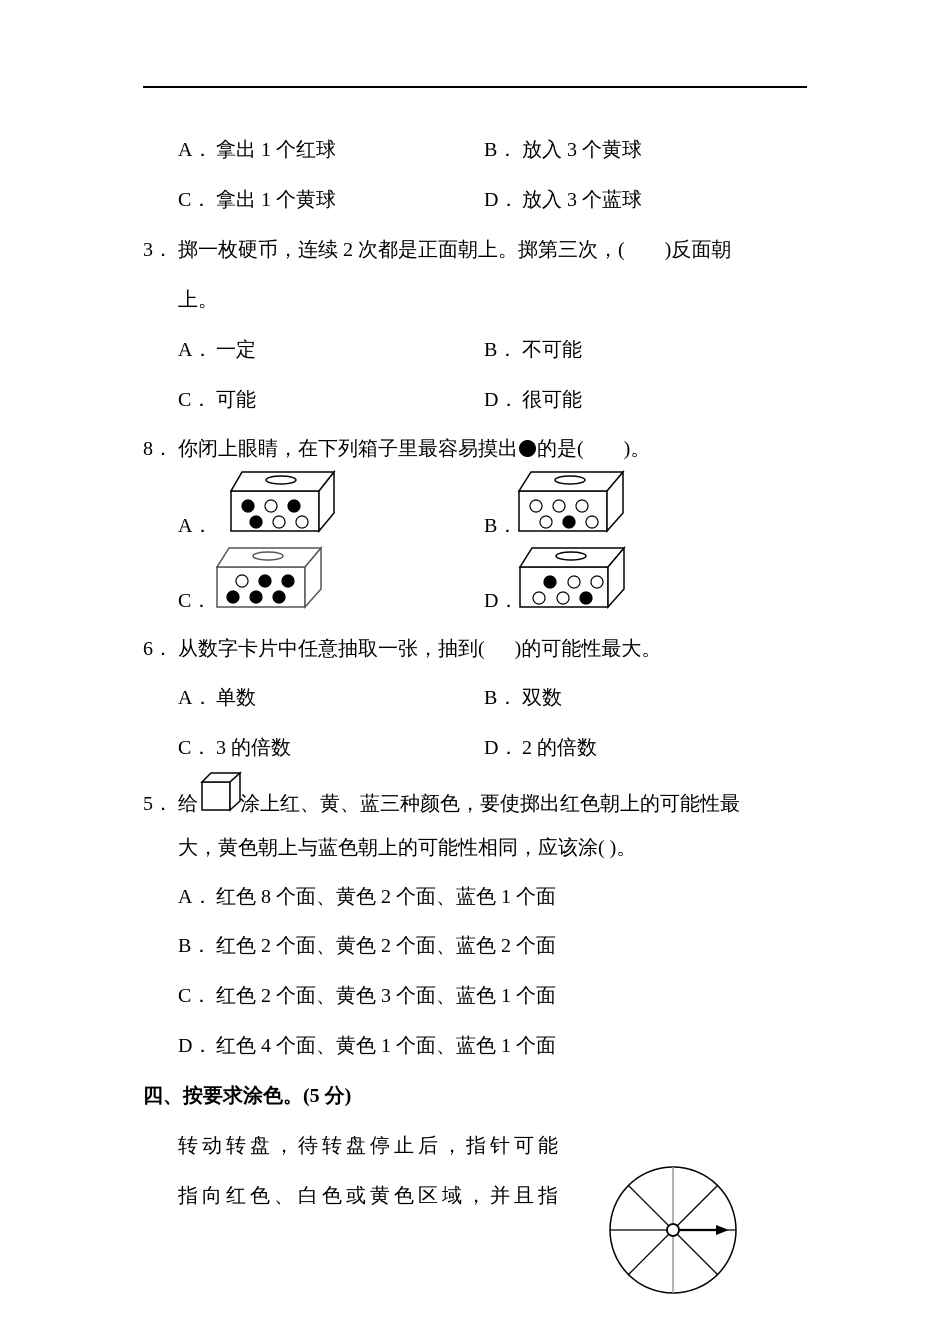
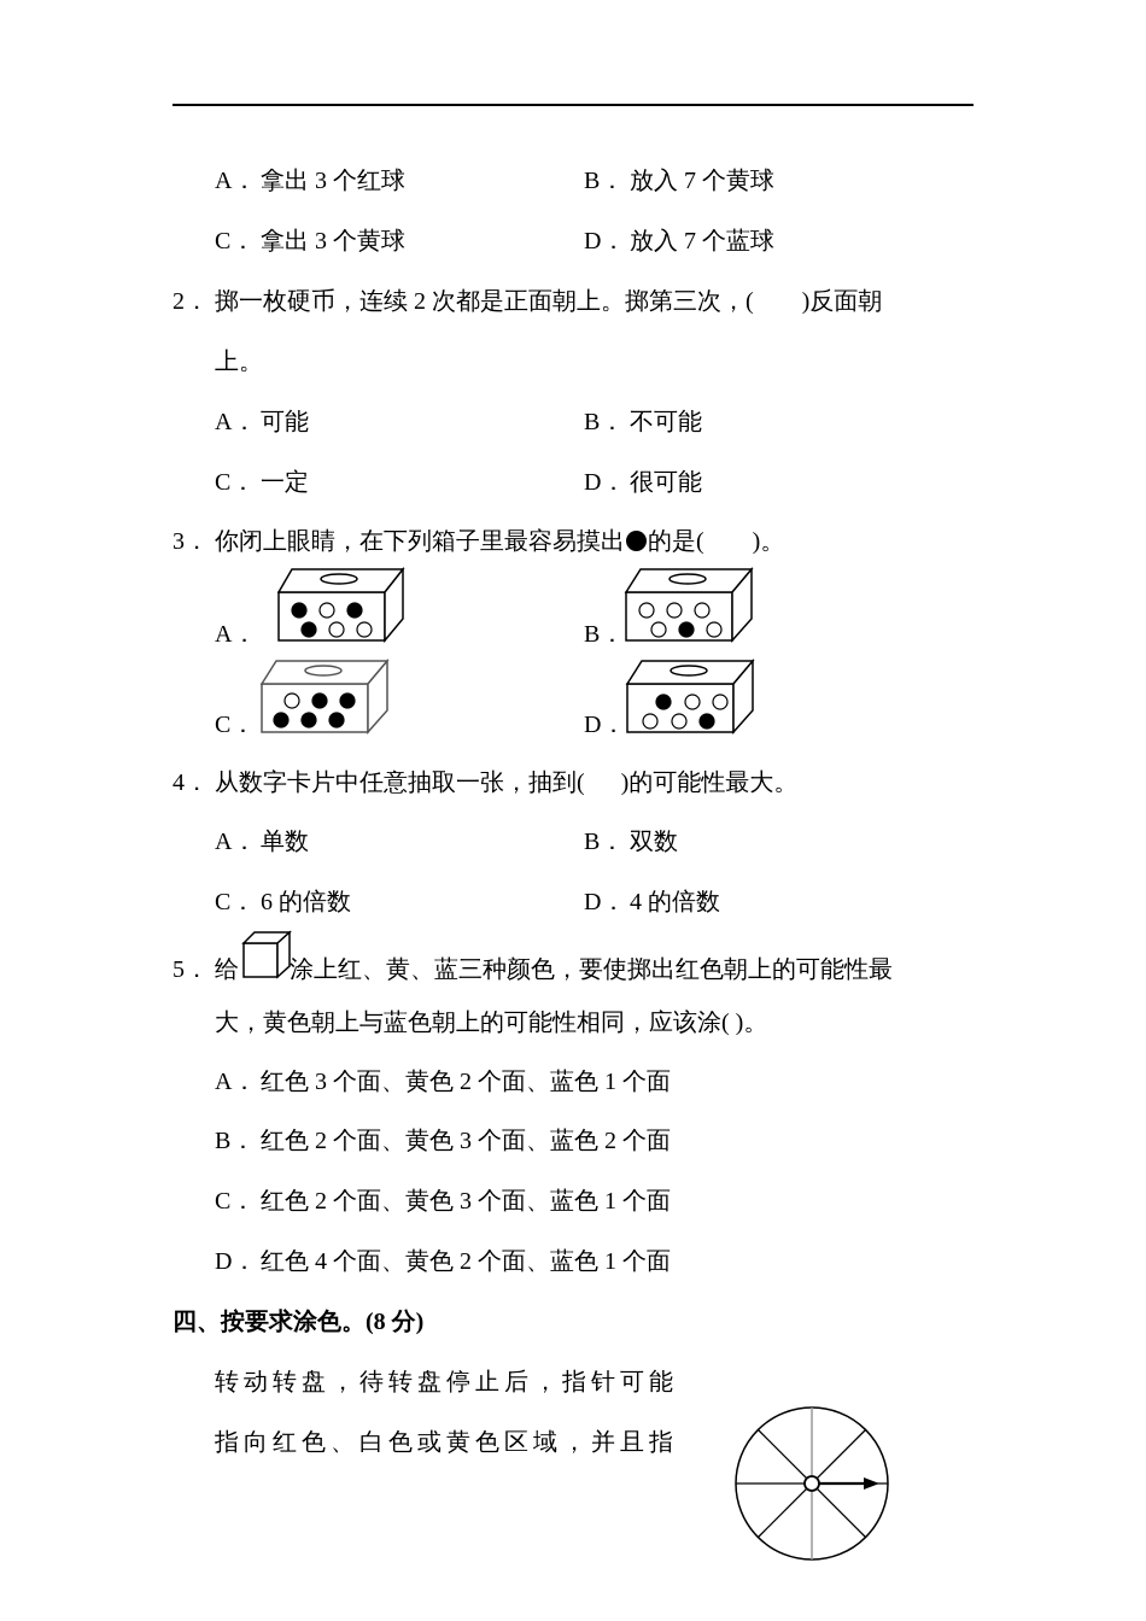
- A． 拿出 1 个红球
+ A． 拿出 3 个红球
- B． 放入 3 个黄球
+ B． 放入 7 个黄球
- C． 拿出 1 个黄球
+ C． 拿出 3 个黄球
- D． 放入 3 个蓝球
+ D． 放入 7 个蓝球
- 3． 掷一枚硬币，连续 2 次都是正面朝上。掷第三次，( )反面朝
+ 2． 掷一枚硬币，连续 2 次都是正面朝上。掷第三次，( )反面朝
  上。
- A． 一定
+ A． 可能
  B． 不可能
- C． 可能
+ C． 一定
  D． 很可能
- 8． 你闭上眼睛，在下列箱子里最容易摸出 的是( )。
+ 3． 你闭上眼睛，在下列箱子里最容易摸出 的是( )。
  A．
  B．
  C．
  D．
- 6． 从数字卡片中任意抽取一张，抽到( )的可能性最大。
+ 4． 从数字卡片中任意抽取一张，抽到( )的可能性最大。
  A． 单数
  B． 双数
- C． 3 的倍数
+ C． 6 的倍数
- D． 2 的倍数
+ D． 4 的倍数
  5． 给 涂上红、黄、蓝三种颜色，要使掷出红色朝上的可能性最
  大，黄色朝上与蓝色朝上的可能性相同，应该涂( )。
- A． 红色 8 个面、黄色 2 个面、蓝色 1 个面
+ A． 红色 3 个面、黄色 2 个面、蓝色 1 个面
- B． 红色 2 个面、黄色 2 个面、蓝色 2 个面
+ B． 红色 2 个面、黄色 3 个面、蓝色 2 个面
  C． 红色 2 个面、黄色 3 个面、蓝色 1 个面
- D． 红色 4 个面、黄色 1 个面、蓝色 1 个面
+ D． 红色 4 个面、黄色 2 个面、蓝色 1 个面
- 四、按要求涂色。(5 分)
+ 四、按要求涂色。(8 分)
  转动转盘，待转盘停止后，指针可能
  指向红色、白色或黄色区域，并且指
